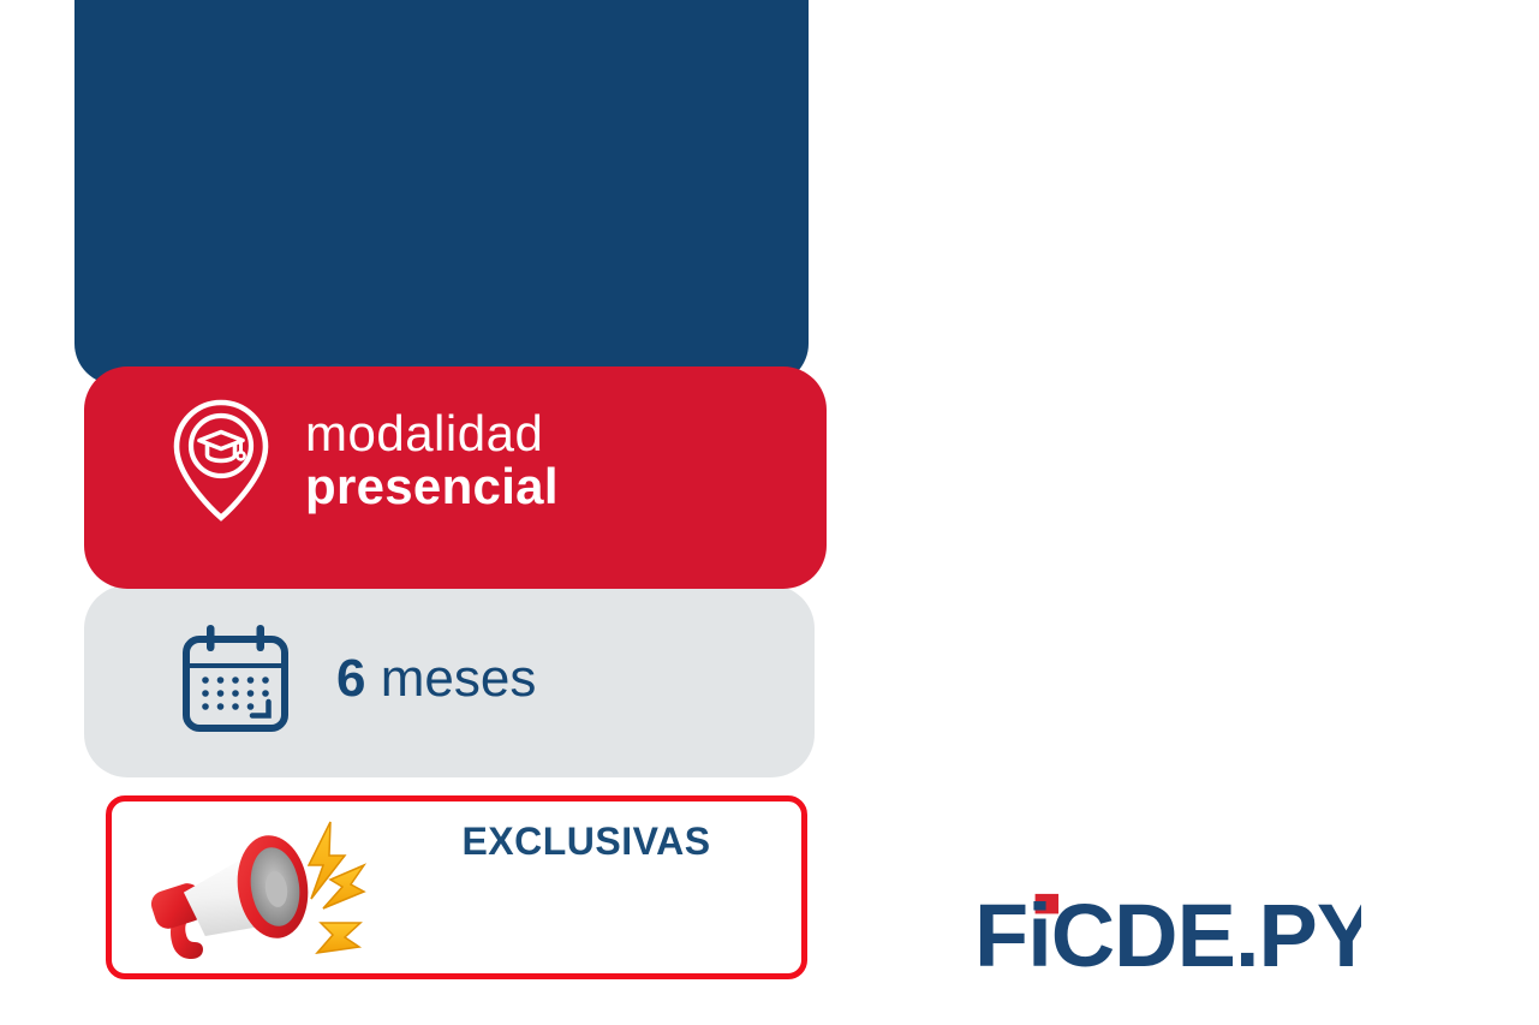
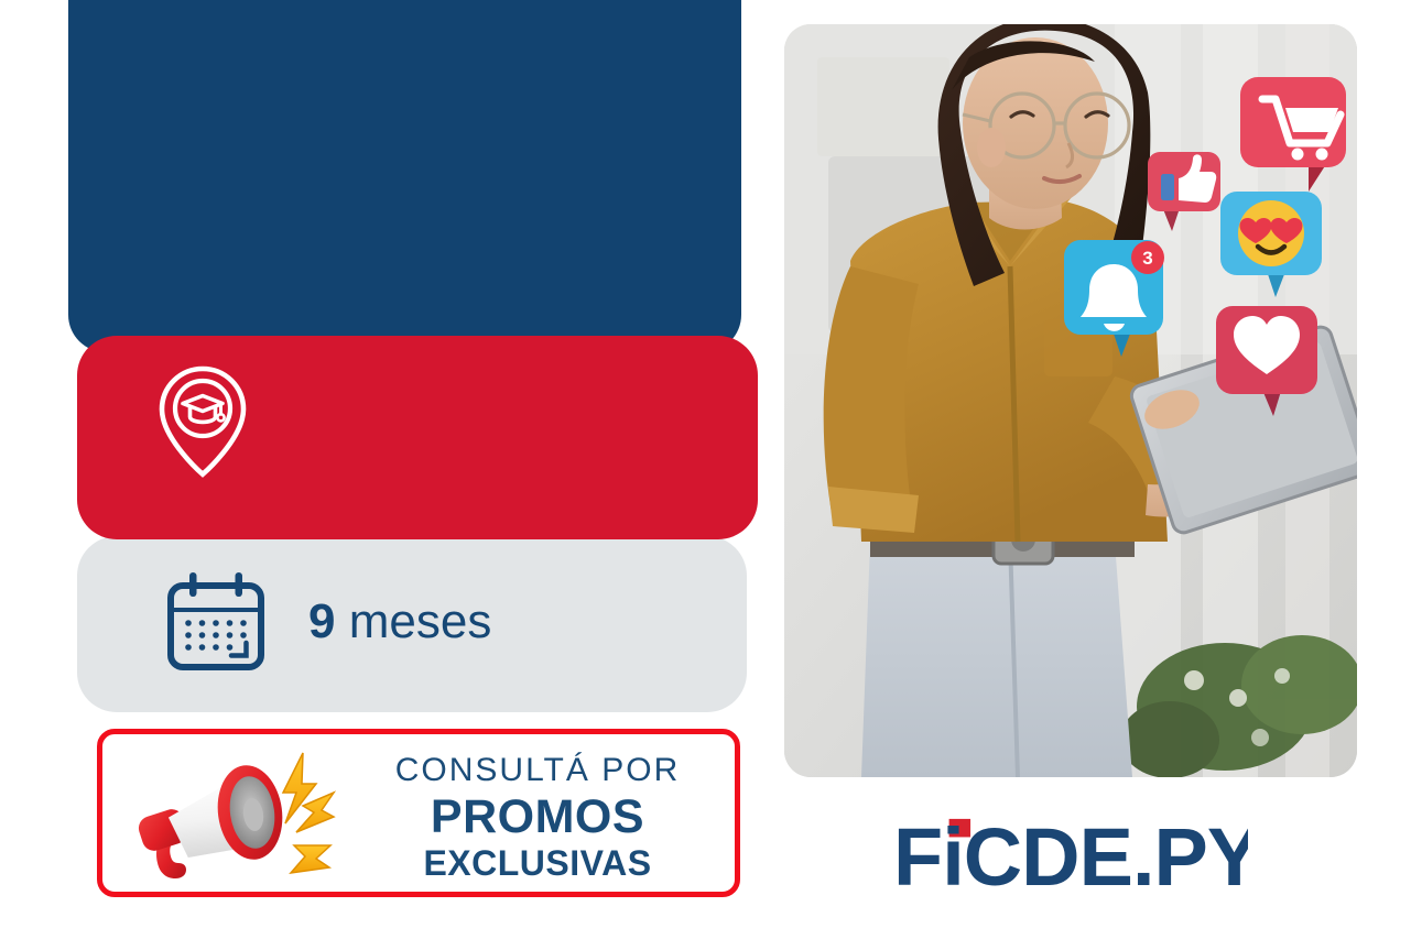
- modalidad
- presencial
- 6 meses
+ 9 meses
+ CONSULTÁ POR
+ PROMOS
  EXCLUSIVAS
+ 3
  FiCDE.PY
